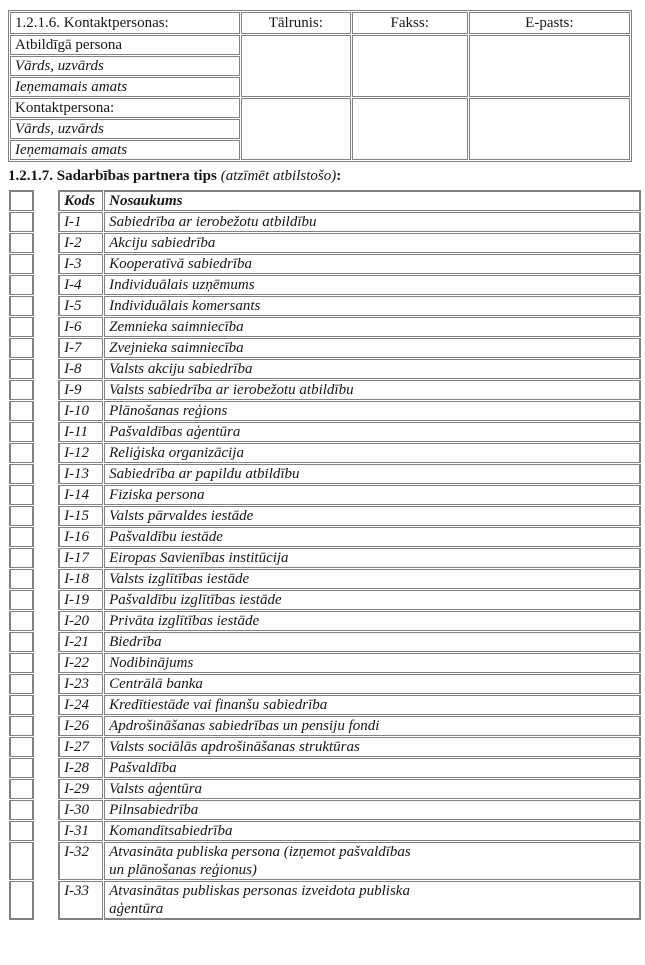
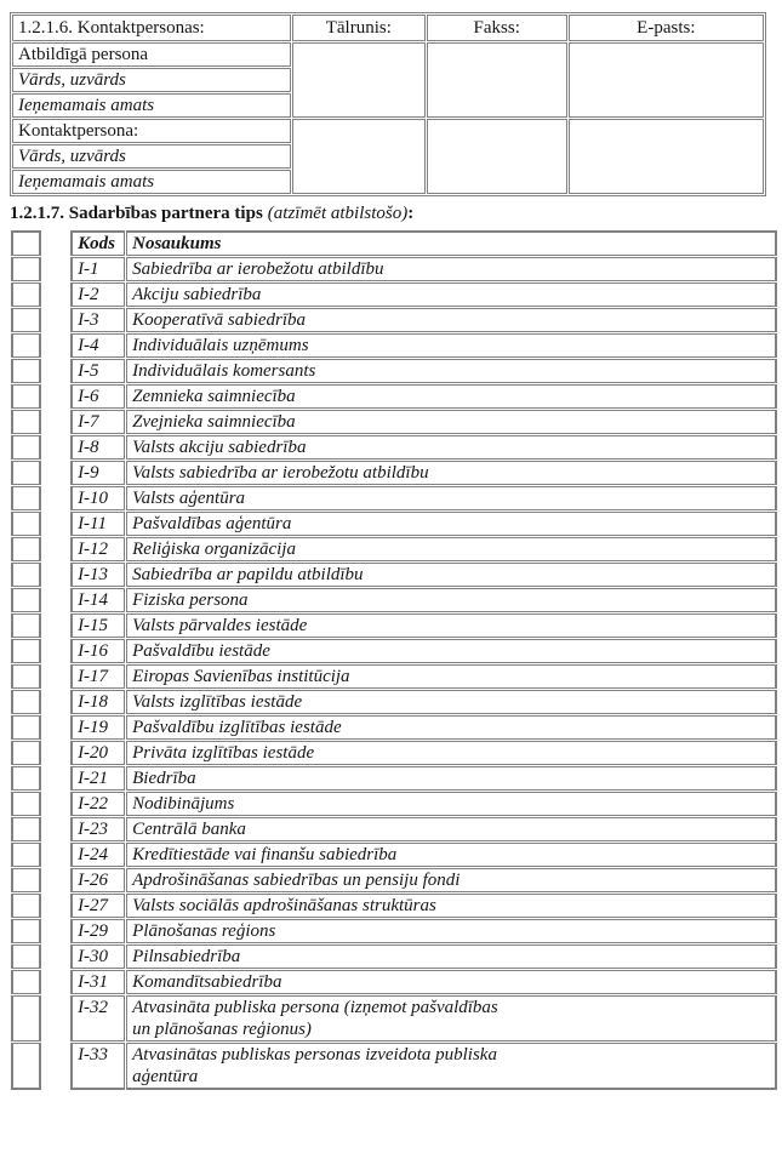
  1.2.1.6. Kontaktpersonas:	Tālrunis:	Fakss:	E-pasts:
  Atbildīgā persona
  Vārds, uzvārds
  Ieņemamais amats
  Kontaktpersona:
  Vārds, uzvārds
  Ieņemamais amats
  1.2.1.7. Sadarbības partnera tips (atzīmēt atbilstošo):
  		Kods	Nosaukums
  		I-1	Sabiedrība ar ierobežotu atbildību
  		I-2	Akciju sabiedrība
  		I-3	Kooperatīvā sabiedrība
  		I-4	Individuālais uzņēmums
  		I-5	Individuālais komersants
  		I-6	Zemnieka saimniecība
  		I-7	Zvejnieka saimniecība
  		I-8	Valsts akciju sabiedrība
  		I-9	Valsts sabiedrība ar ierobežotu atbildību
- 		I-10	Plānošanas reģions
+ 		I-10	Valsts aģentūra
  		I-11	Pašvaldības aģentūra
  		I-12	Reliģiska organizācija
  		I-13	Sabiedrība ar papildu atbildību
  		I-14	Fiziska persona
  		I-15	Valsts pārvaldes iestāde
  		I-16	Pašvaldību iestāde
  		I-17	Eiropas Savienības institūcija
  		I-18	Valsts izglītības iestāde
  		I-19	Pašvaldību izglītības iestāde
  		I-20	Privāta izglītības iestāde
  		I-21	Biedrība
  		I-22	Nodibinājums
  		I-23	Centrālā banka
  		I-24	Kredītiestāde vai finanšu sabiedrība
  		I-26	Apdrošināšanas sabiedrības un pensiju fondi
  		I-27	Valsts sociālās apdrošināšanas struktūras
- 		I-28	Pašvaldība
- 		I-29	Valsts aģentūra
+ 		I-29	Plānošanas reģions
  		I-30	Pilnsabiedrība
  		I-31	Komandītsabiedrība
  		I-32	Atvasināta publiska persona (izņemot pašvaldības un plānošanas reģionus)
  		I-33	Atvasinātas publiskas personas izveidota publiska aģentūra
